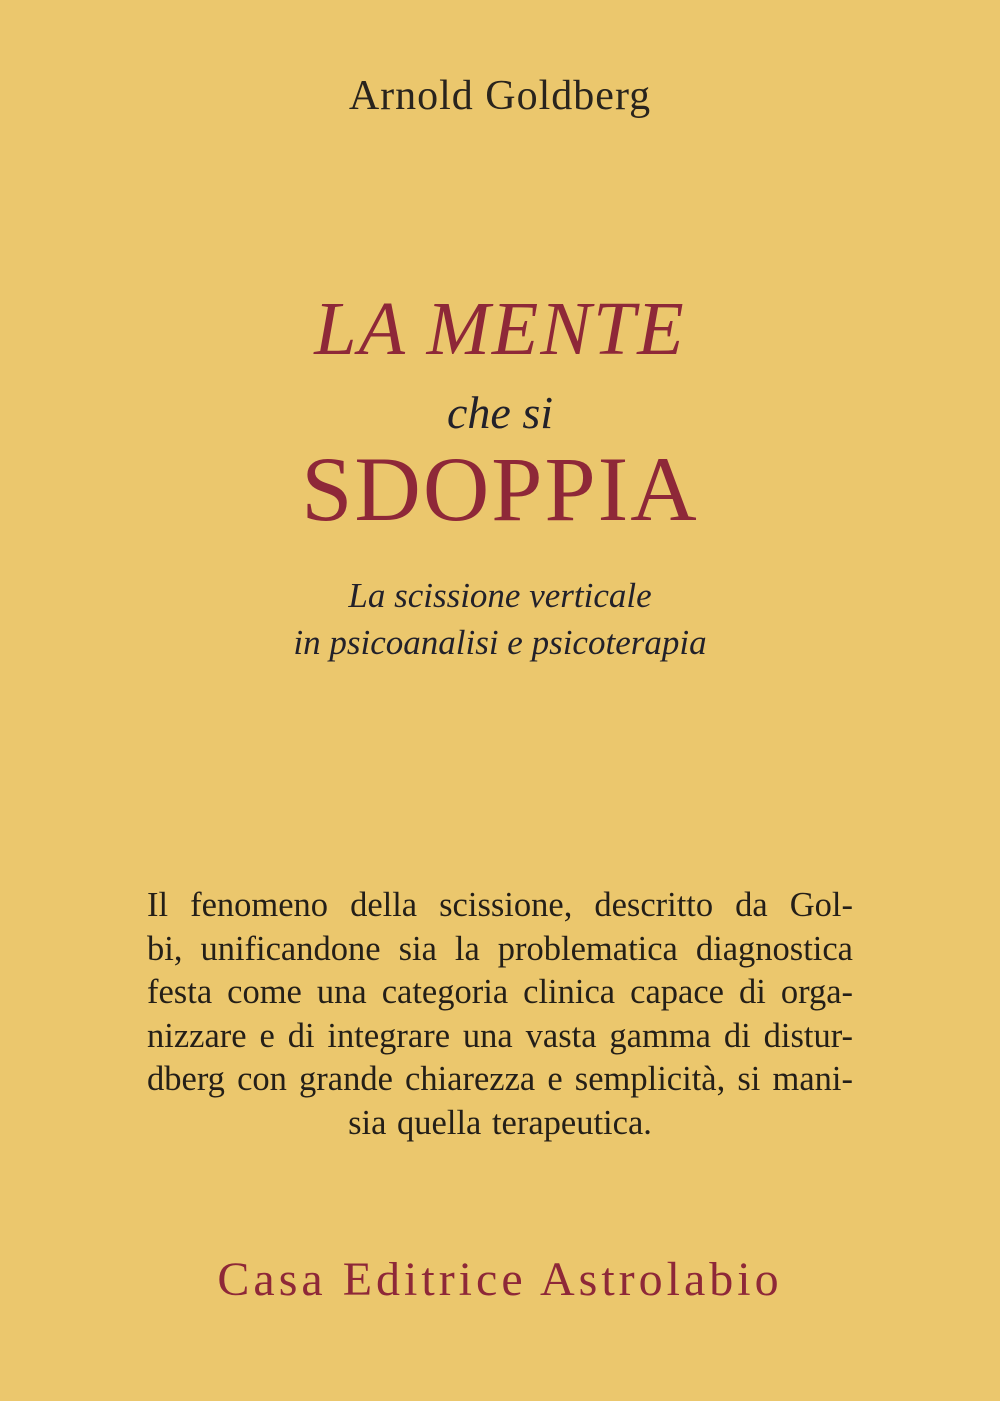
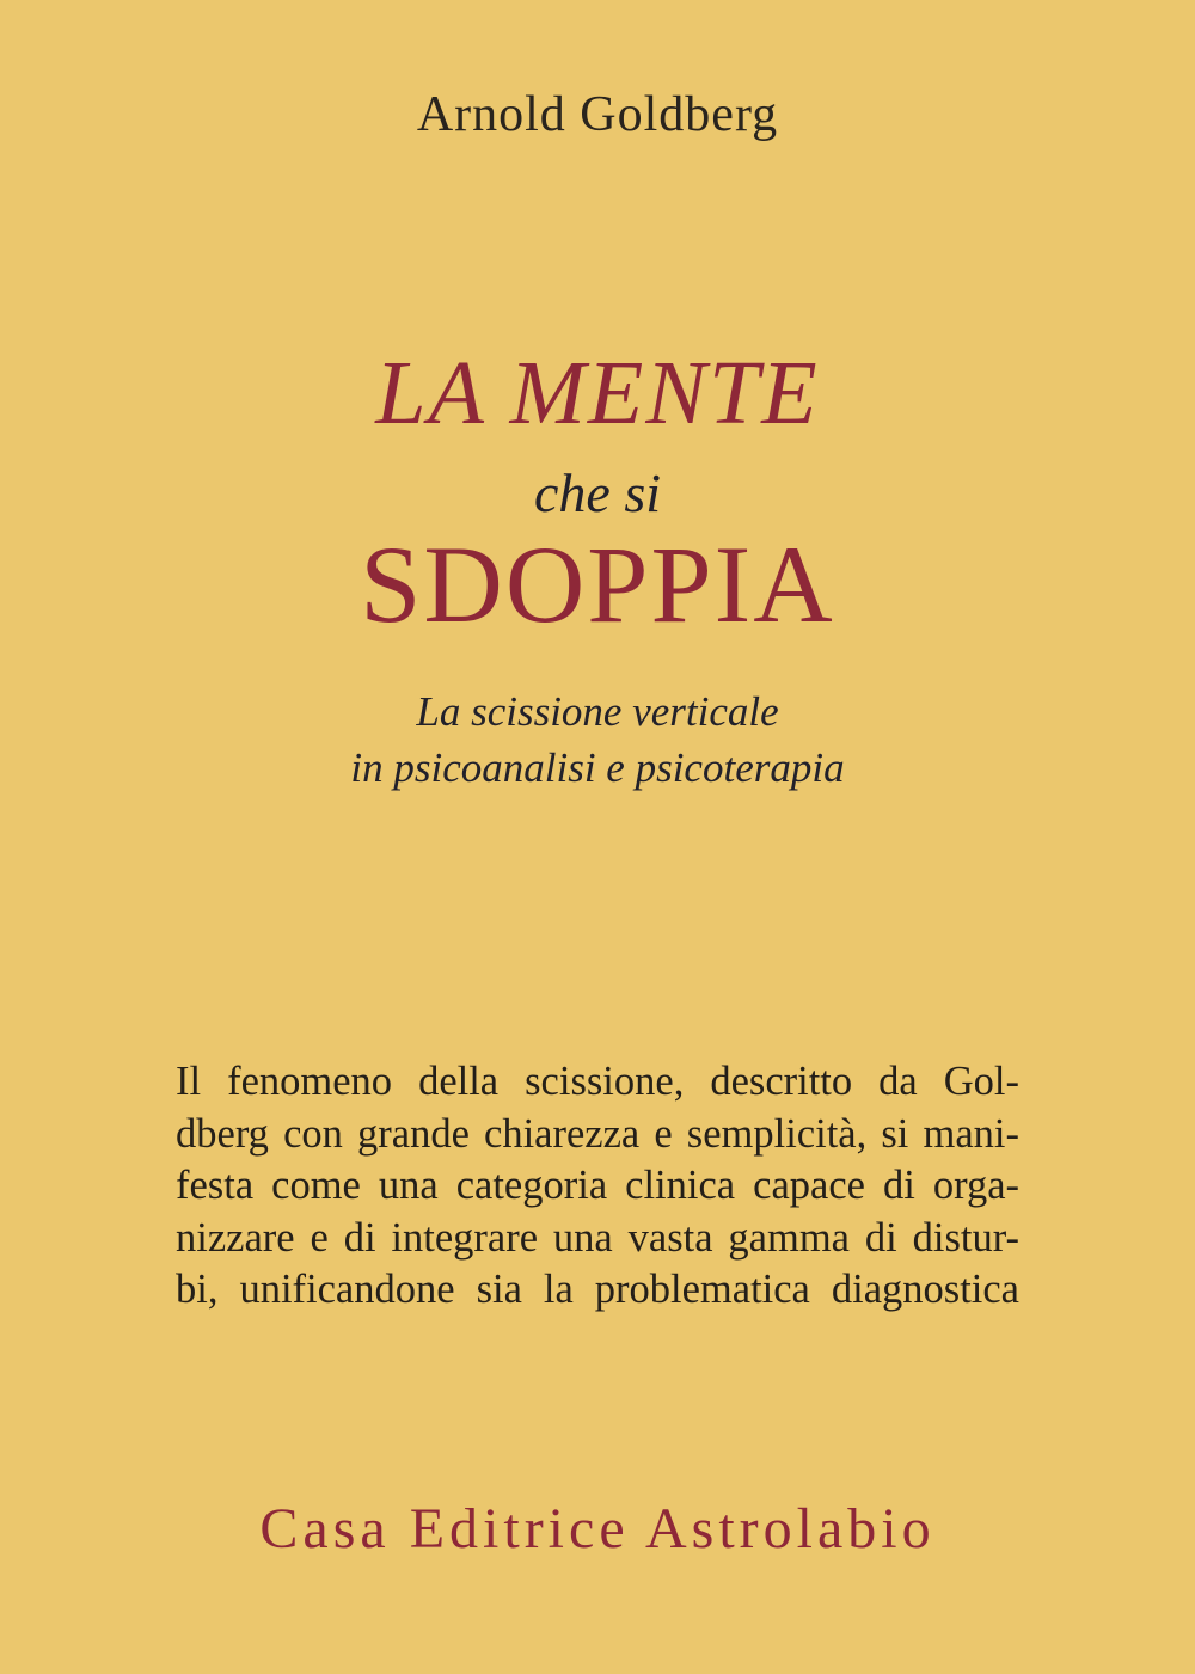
  Arnold Goldberg
  LA MENTE
  che si
  SDOPPIA
  La scissione verticale
  in psicoanalisi e psicoterapia
  Il fenomeno della scissione, descritto da Gol-
- bi, unificandone sia la problematica diagnostica
+ dberg con grande chiarezza e semplicità, si mani-
  festa come una categoria clinica capace di orga-
  nizzare e di integrare una vasta gamma di distur-
- dberg con grande chiarezza e semplicità, si mani-
+ bi, unificandone sia la problematica diagnostica
- sia quella terapeutica.
  Casa Editrice Astrolabio
